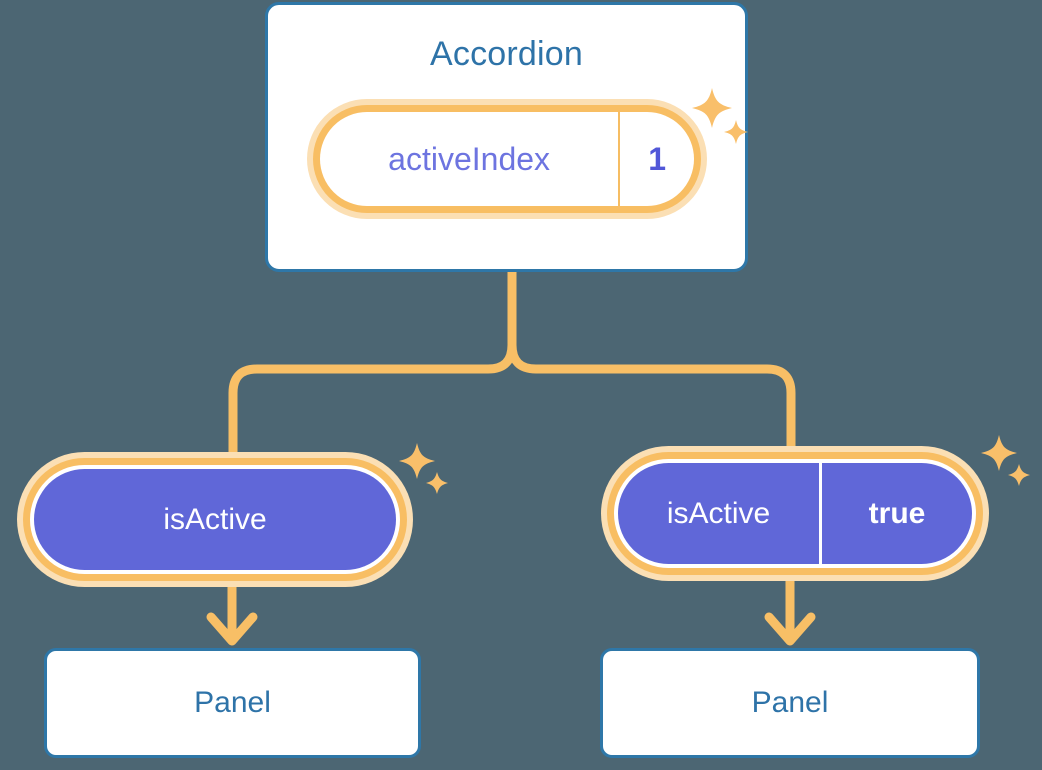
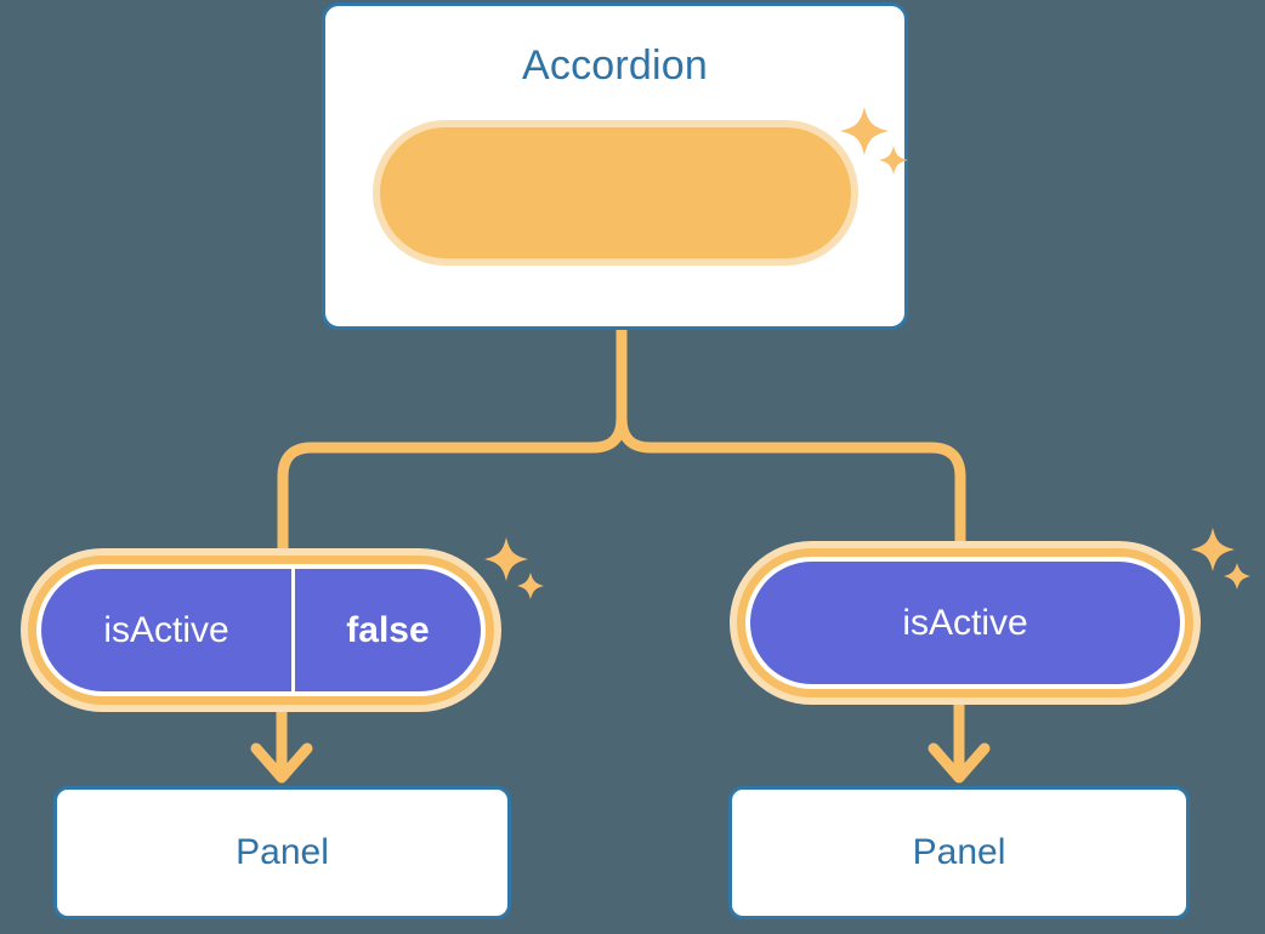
  Accordion
- activeIndex
- 1
  isActive
+ false
  Panel
  isActive
- true
  Panel
